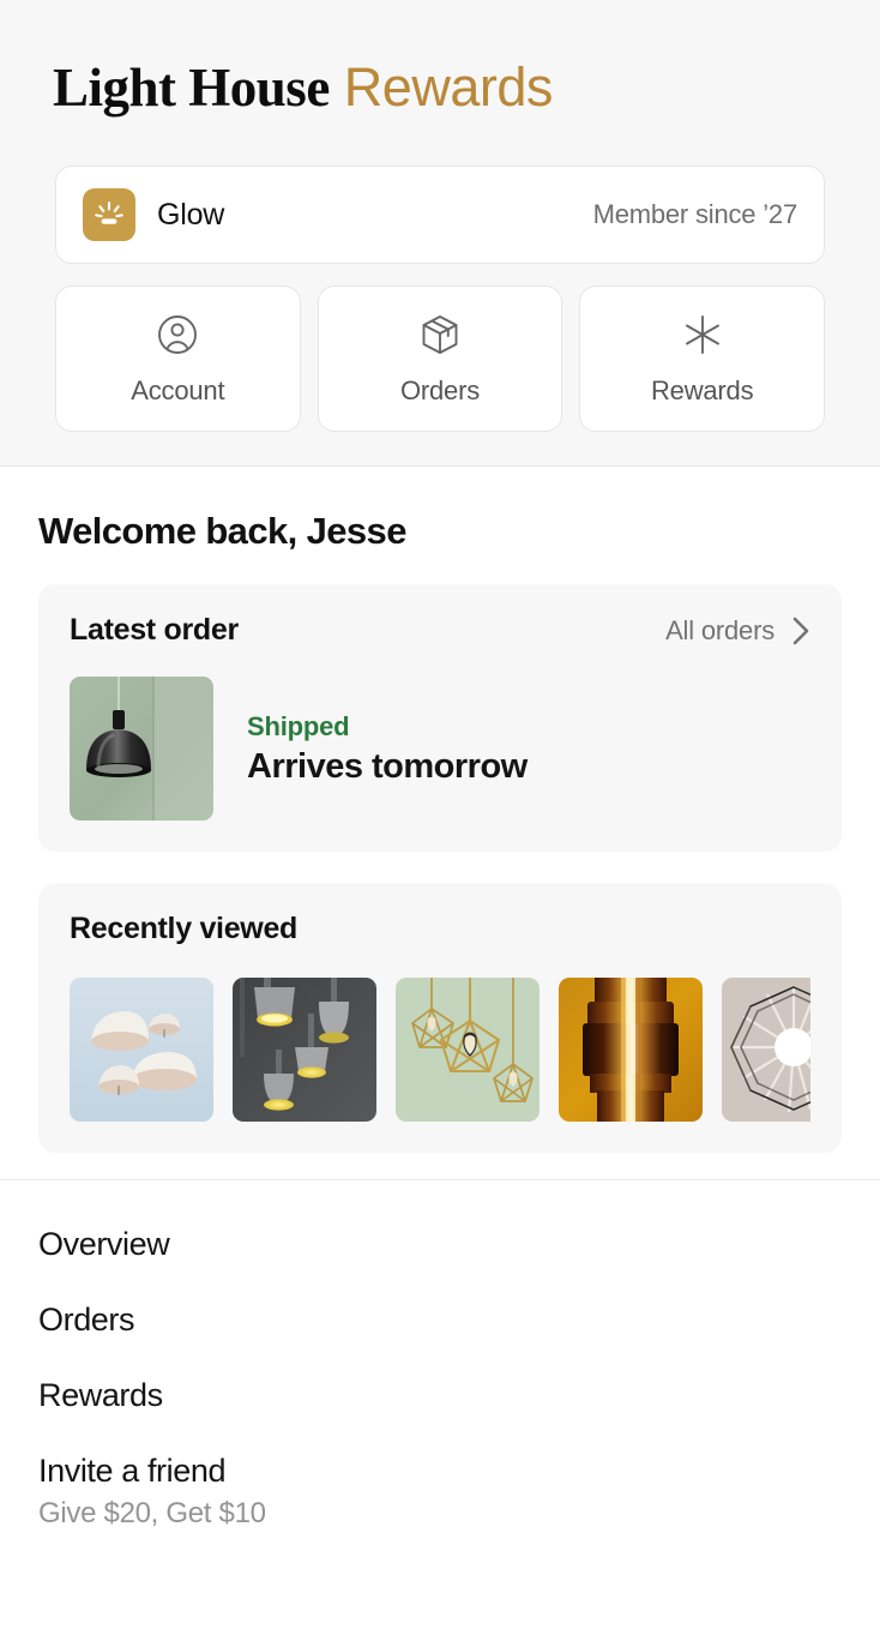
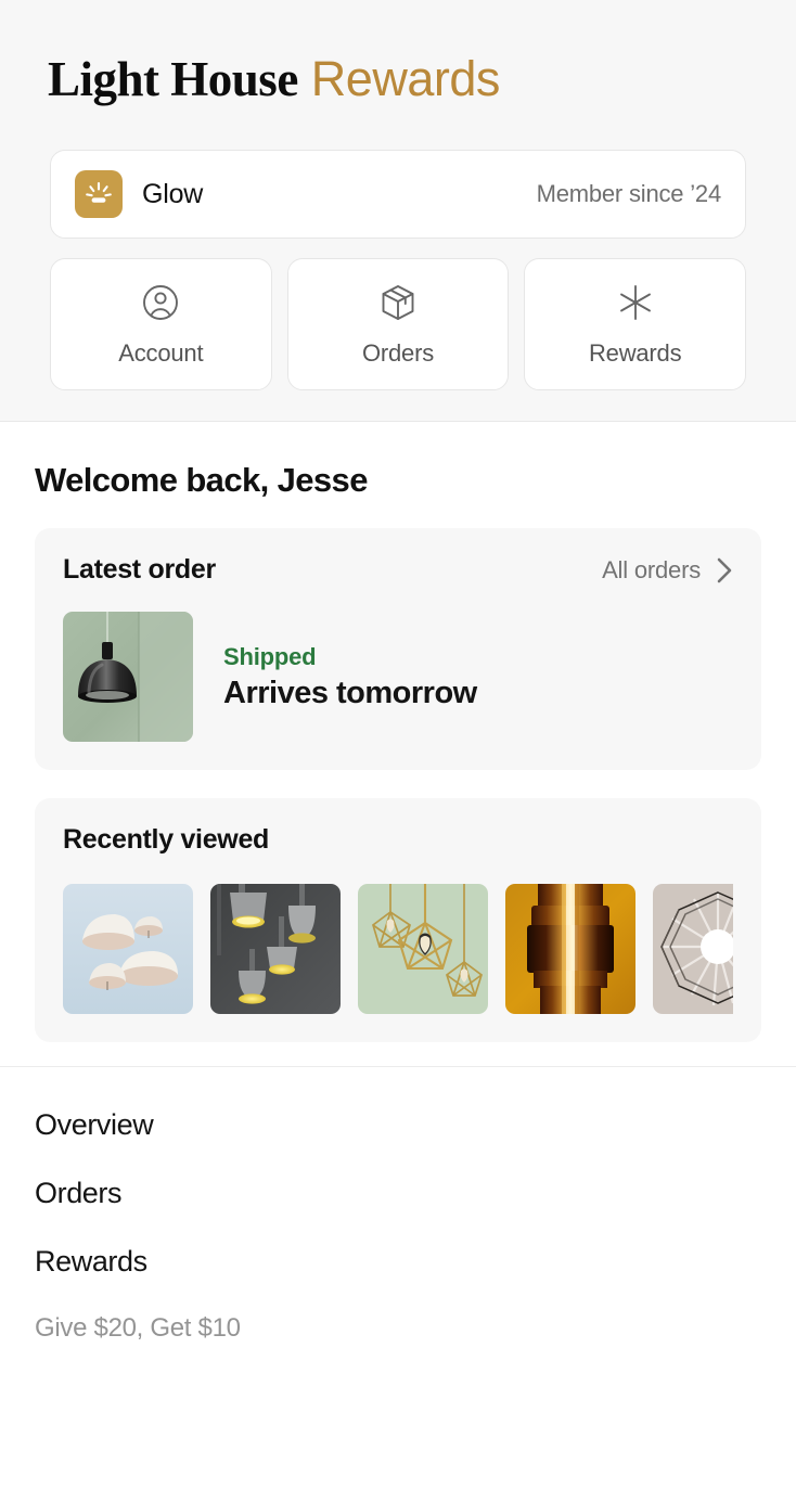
  Light House Rewards
  Glow
- Member since ’27
+ Member since ’24
  Account
  Orders
  Rewards
  Welcome back, Jesse
  Latest order
  All orders
  Shipped
  Arrives tomorrow
  Recently viewed
  Overview
  Orders
  Rewards
- Invite a friend
  Give $20, Get $10
